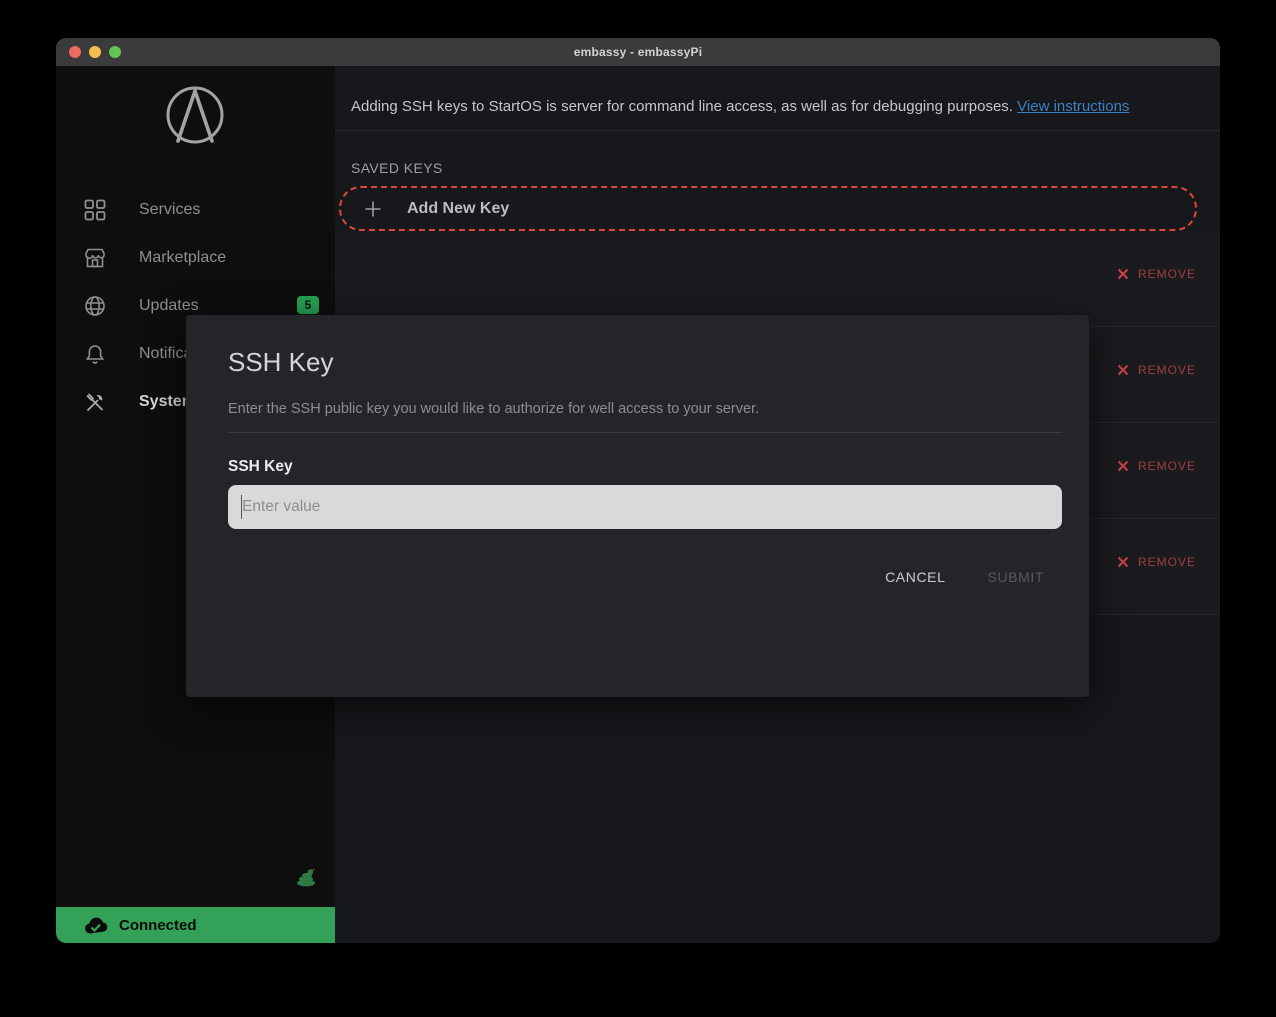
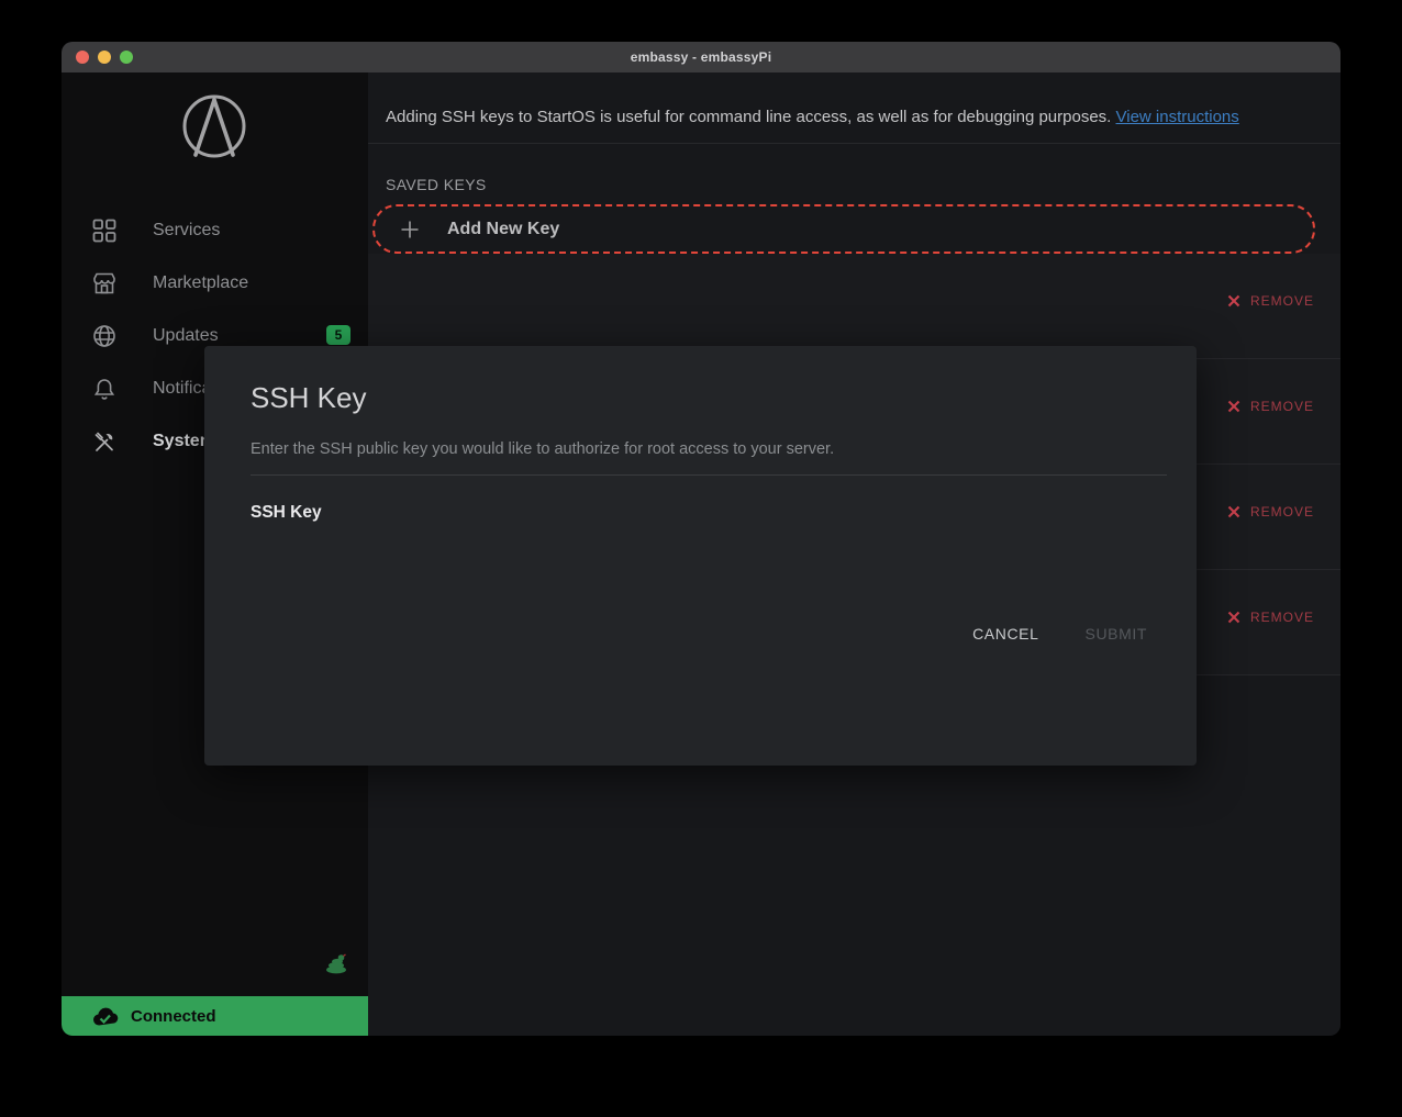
  embassy - embassyPi
  Services
  Marketplace
  Updates
  5
  Syste
  Connected
- Adding SSH keys to StartOS is server for command line access, as well as for debugging purposes. View instructions
+ Adding SSH keys to StartOS is useful for command line access, as well as for debugging purposes. View instructions
  SAVED KEYS
  Add New Key
  REMOVE
  REMOVE
  REMOVE
  REMOVE
  SSH Key
- Enter the SSH public key you would like to authorize for well access to your server.
+ Enter the SSH public key you would like to authorize for root access to your server.
  SSH Key
- Enter value
  CANCEL
  SUBMIT
